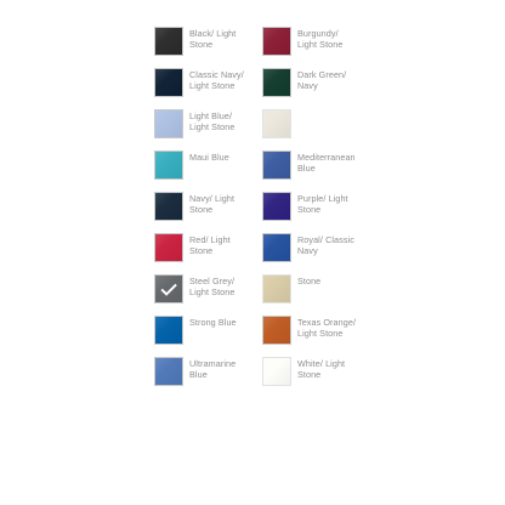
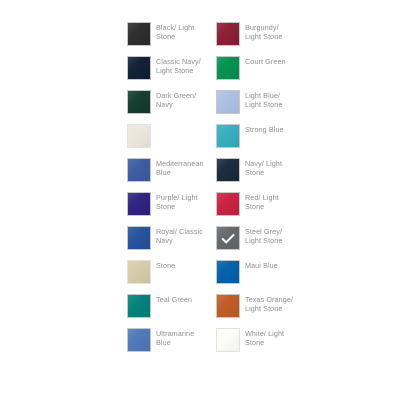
  Black/ Light
  Stone
  Burgundy/
  Light Stone
  Classic Navy/
  Light Stone
+ Court Green
  Dark Green/
  Navy
  Light Blue/
  Light Stone
- Maui Blue
+ Strong Blue
  Mediterranean
  Blue
  Navy/ Light
  Stone
  Purple/ Light
  Stone
  Red/ Light
  Stone
  Royal/ Classic
  Navy
  Steel Grey/
  Light Stone
  Stone
- Strong Blue
+ Maui Blue
+ Teal Green
  Texas Orange/
  Light Stone
  Ultramarine
  Blue
  White/ Light
  Stone
